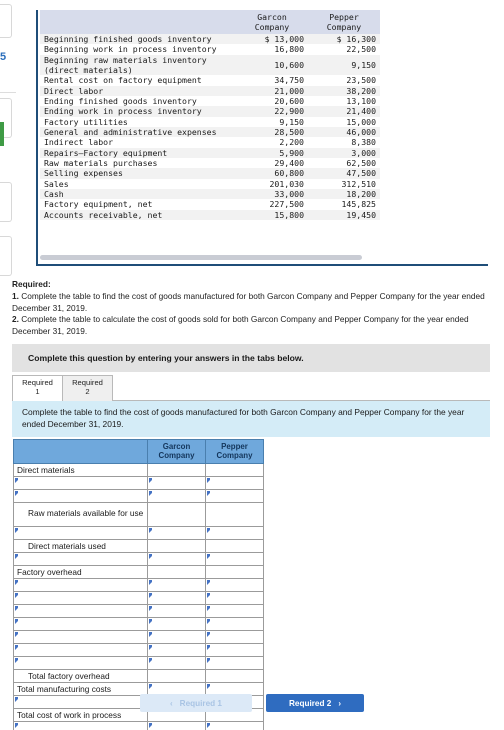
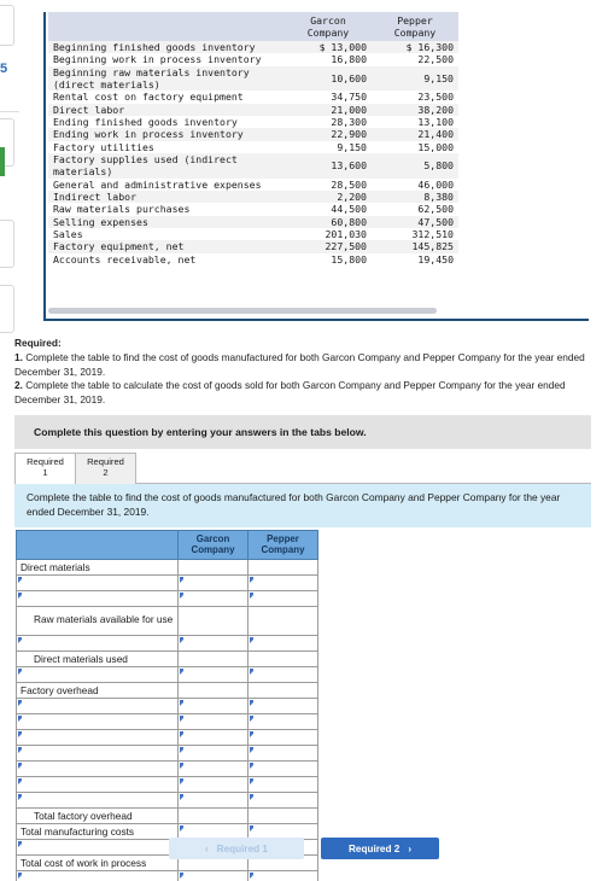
  5
  	Garcon Company	Pepper Company
  Beginning finished goods inventory	$ 13,000	$ 16,300
  Beginning work in process inventory	16,800	22,500
  Beginning raw materials inventory (direct materials)	10,600	9,150
  Rental cost on factory equipment	34,750	23,500
  Direct labor	21,000	38,200
- Ending finished goods inventory	20,600	13,100
+ Ending finished goods inventory	28,300	13,100
  Ending work in process inventory	22,900	21,400
  Factory utilities	9,150	15,000
+ Factory supplies used (indirect materials)	13,600	5,800
  General and administrative expenses	28,500	46,000
  Indirect labor	2,200	8,380
- Repairs—Factory equipment	5,900	3,000
- Raw materials purchases	29,400	62,500
+ Raw materials purchases	44,500	62,500
  Selling expenses	60,800	47,500
  Sales	201,030	312,510
- Cash	33,000	18,200
  Factory equipment, net	227,500	145,825
  Accounts receivable, net	15,800	19,450
  Required:
  1. Complete the table to find the cost of goods manufactured for both Garcon Company and Pepper Company for the year ended December 31, 2019.
  2. Complete the table to calculate the cost of goods sold for both Garcon Company and Pepper Company for the year ended December 31, 2019.
  Complete this question by entering your answers in the tabs below.
  Required
  1
  Required
  2
  Complete the table to find the cost of goods manufactured for both Garcon Company and Pepper Company for the year ended December 31, 2019.
  	Garcon Company	Pepper Company
  Direct materials
  Raw materials available for use
  Direct materials used
  Factory overhead
  Total factory overhead
  Total manufacturing costs
  Total cost of work in process
  ‹
  Required 1
  Required 2
  ›
